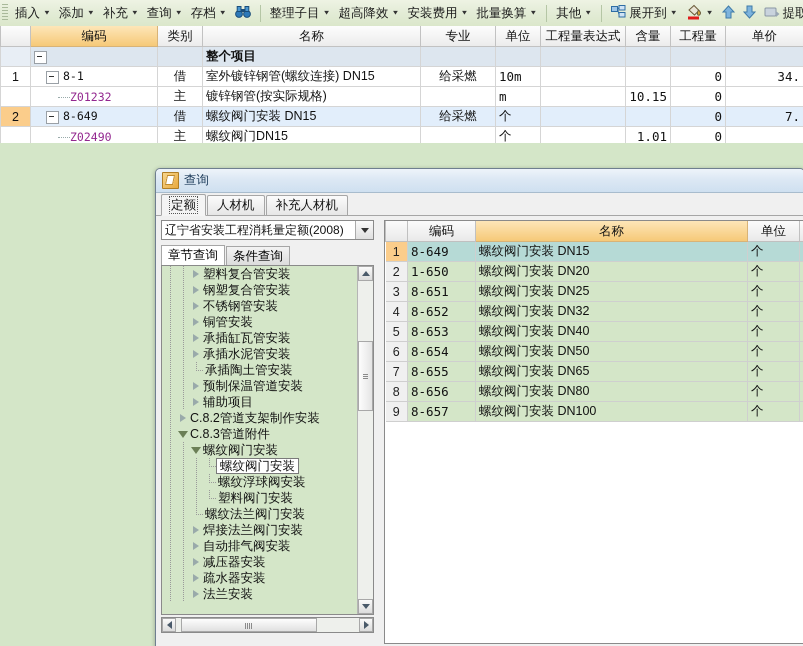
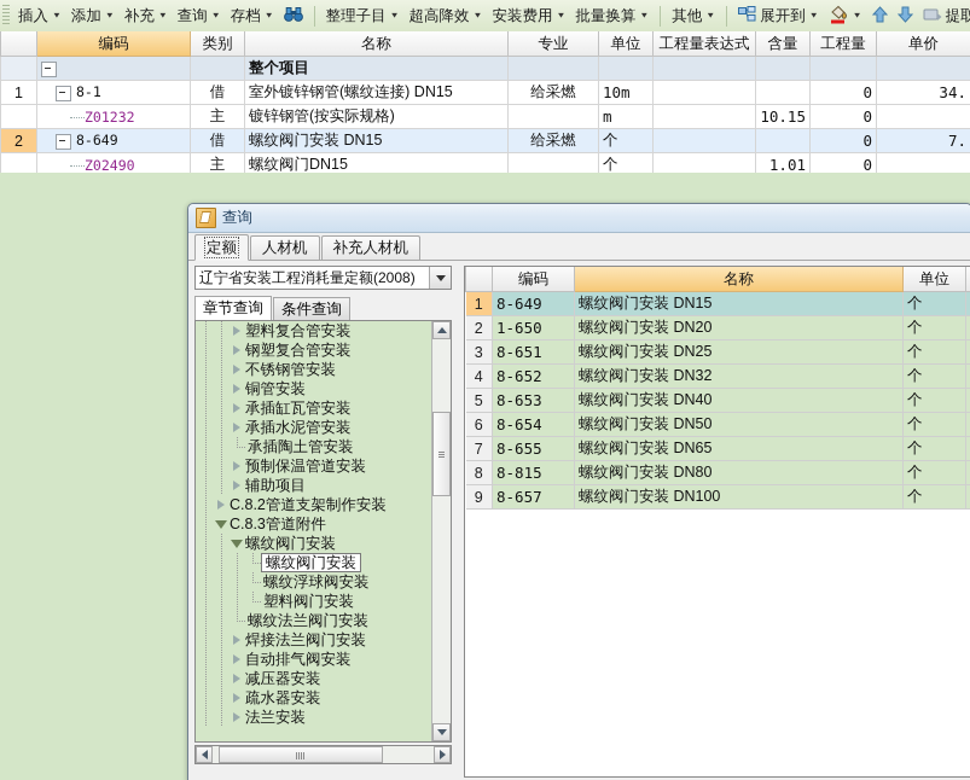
  插入
  添加
  补充
  查询
  存档
  整理子目
  超高降效
  安装费用
  批量换算
  其他
  展开到
  	编码	类别	名称	专业	单位	工程量表达式	含量	工程量	单价
  			整个项目
  1	8-1	借	室外镀锌钢管(螺纹连接) DN15	给采燃	10m			0	34.
  	Z01232	主	镀锌钢管(按实际规格)		m		10.15	0
  2	8-649	借	螺纹阀门安装 DN15	给采燃	个			0	7.
  	Z02490	主	螺纹阀门DN15		个		1.01	0
  查询
  定额
  人材机
  补充人材机
  辽宁省安装工程消耗量定额(2008)
  章节查询
  条件查询
  塑料复合管安装
  钢塑复合管安装
  不锈钢管安装
  铜管安装
  承插缸瓦管安装
  承插水泥管安装
  承插陶土管安装
  预制保温管道安装
  辅助项目
  C.8.2管道支架制作安装
  C.8.3管道附件
  螺纹阀门安装
  螺纹阀门安装
  螺纹浮球阀安装
  塑料阀门安装
  螺纹法兰阀门安装
  焊接法兰阀门安装
  自动排气阀安装
  减压器安装
  疏水器安装
  法兰安装
  	编码	名称	单位
  1	8-649	螺纹阀门安装 DN15	个
  2	1-650	螺纹阀门安装 DN20	个
  3	8-651	螺纹阀门安装 DN25	个
  4	8-652	螺纹阀门安装 DN32	个
  5	8-653	螺纹阀门安装 DN40	个
  6	8-654	螺纹阀门安装 DN50	个
  7	8-655	螺纹阀门安装 DN65	个
- 8	8-656	螺纹阀门安装 DN80	个
+ 8	8-815	螺纹阀门安装 DN80	个
  9	8-657	螺纹阀门安装 DN100	个
